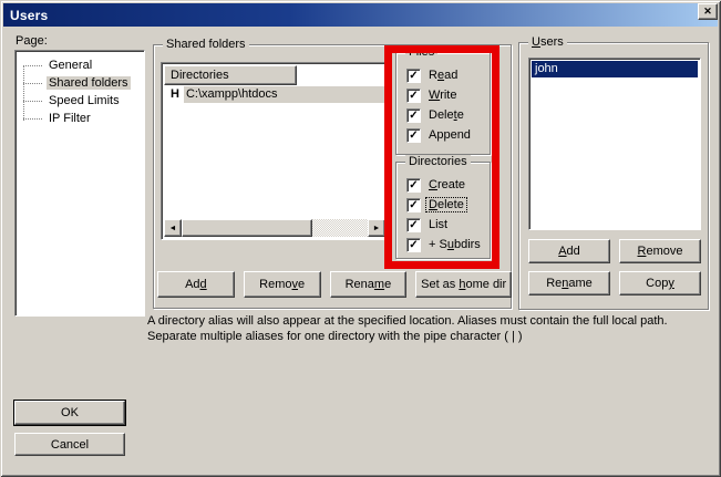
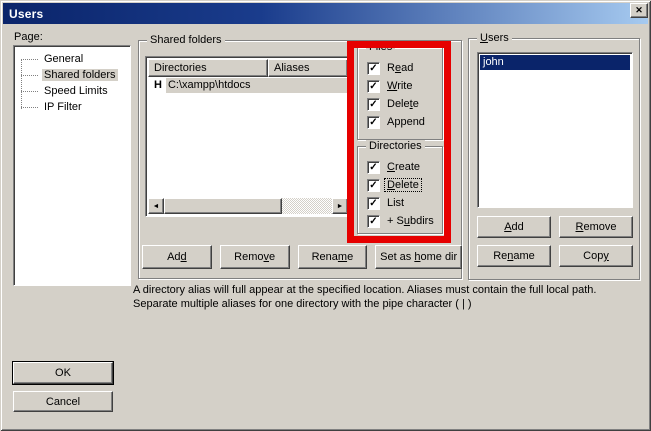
  Users
  ✕
  Page:
  General
  Shared folders
  Speed Limits
  IP Filter
  Shared folders
  Directories
+ Aliases
  H
  C:\xampp\htdocs
  Files
  ✓
  Read
  ✓
  Write
  ✓
  Delete
  ✓
  Append
  Directories
  ✓
  Create
  ✓
  Delete
  ✓
  List
  ✓
  + Subdirs
  Add
  Remove
  Rename
  Set as home dir
  Users
  john
  Add
  Remove
  Rename
  Copy
- A directory alias will also appear at the specified location. Aliases must contain the full local path. Separate multiple aliases for one directory with the pipe character ( | )
+ A directory alias will full appear at the specified location. Aliases must contain the full local path. Separate multiple aliases for one directory with the pipe character ( | )
  OK
  Cancel
